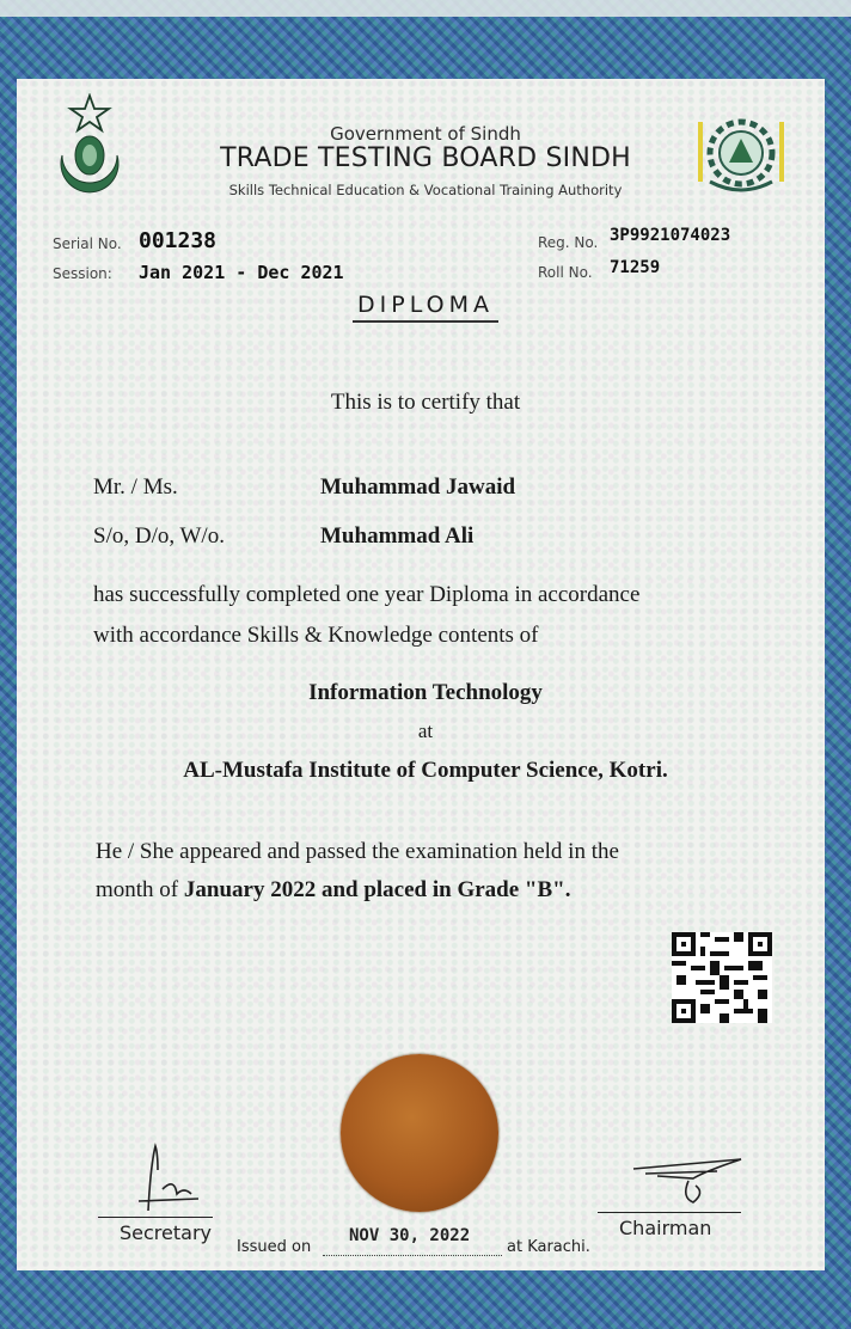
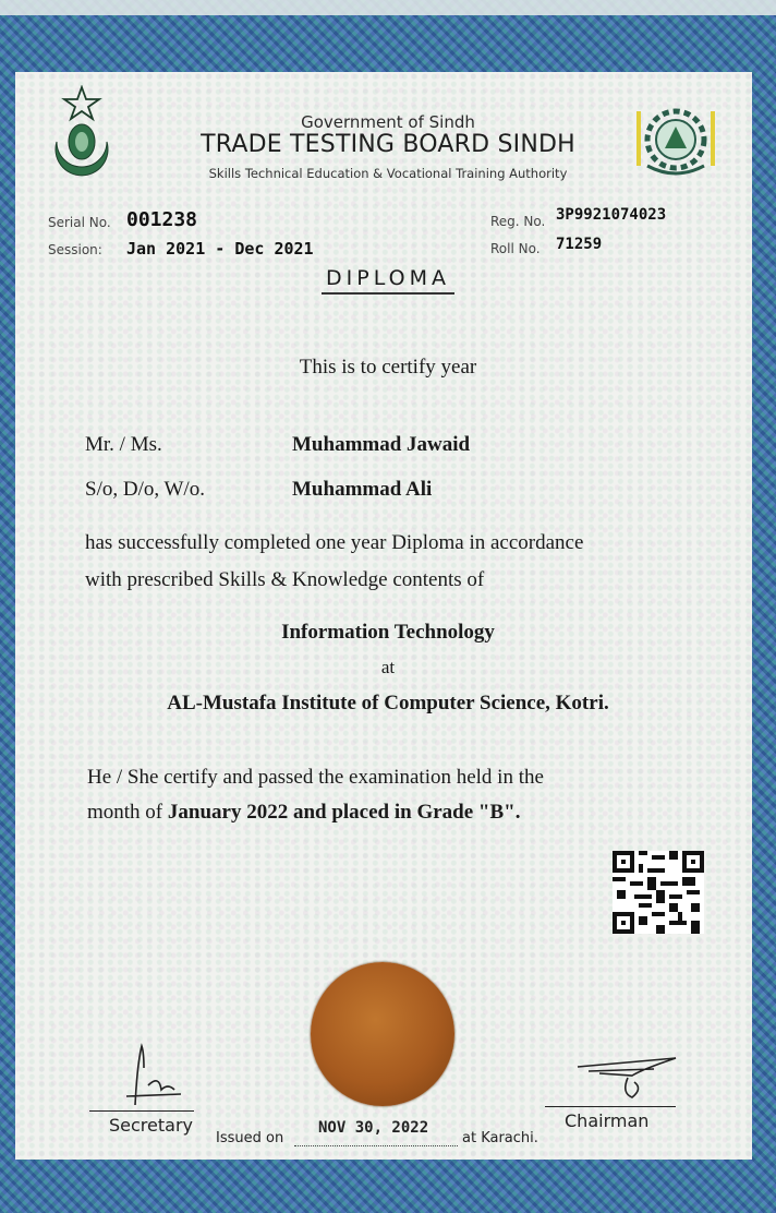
  Government of Sindh
  TRADE TESTING BOARD SINDH
  Skills Technical Education & Vocational Training Authority
  Serial No.
  001238
  Session:
  Jan 2021 - Dec 2021
  Reg. No.
  3P9921074023
  Roll No.
  71259
  DIPLOMA
- This is to certify that
+ This is to certify year
  Mr. / Ms.
  Muhammad Jawaid
  S/o, D/o, W/o.
  Muhammad Ali
  has successfully completed one year Diploma in accordance
- with accordance Skills & Knowledge contents of
+ with prescribed Skills & Knowledge contents of
  Information Technology
  at
  AL-Mustafa Institute of Computer Science, Kotri.
- He / She appeared and passed the examination held in the
+ He / She certify and passed the examination held in the
  month of January 2022 and placed in Grade "B".
  Secretary
  Issued on
  NOV 30, 2022
  at Karachi.
  Chairman
